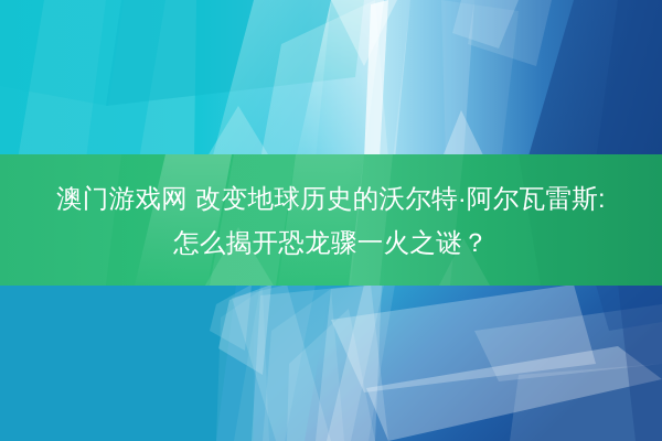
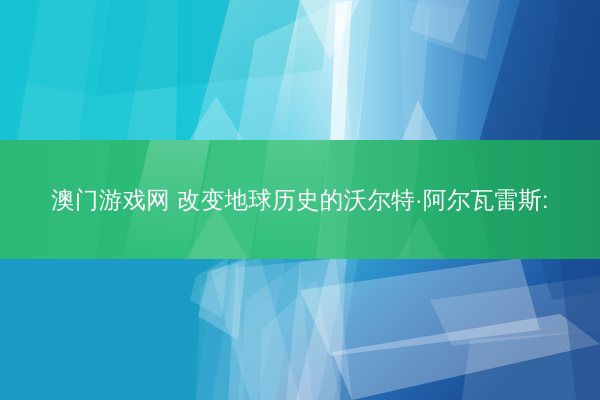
  澳门游戏网 改变地球历史的沃尔特·阿尔瓦雷斯:
- 怎么揭开恐龙骤一火之谜？
